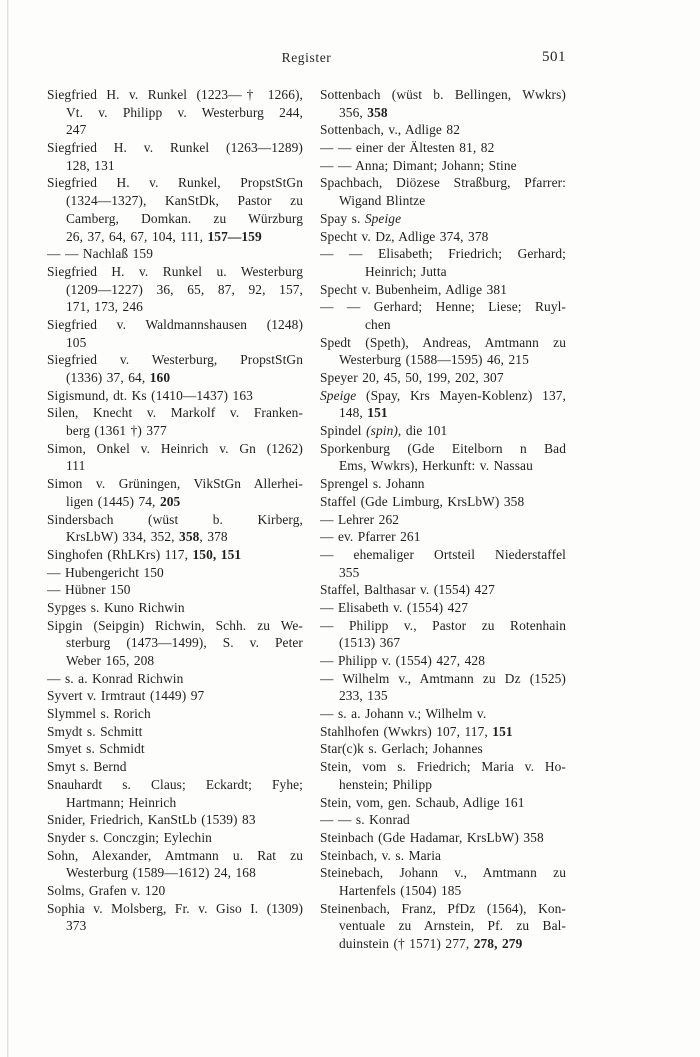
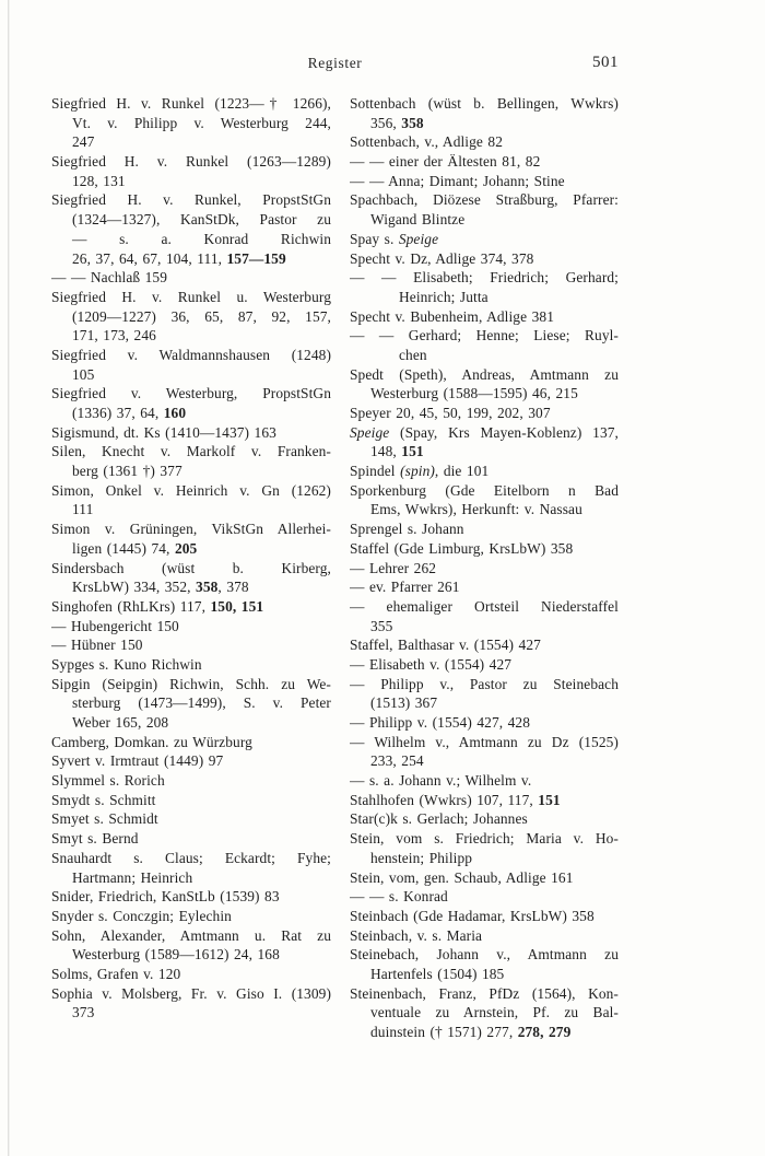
  Register
  501
  Siegfried H. v. Runkel (1223—† 1266),
  Vt. v. Philipp v. Westerburg 244,
  247
  Siegfried H. v. Runkel (1263—1289)
  128, 131
  Siegfried H. v. Runkel, PropstStGn
  (1324—1327), KanStDk, Pastor zu
- Camberg, Domkan. zu Würzburg
+ — s. a. Konrad Richwin
  26, 37, 64, 67, 104, 111, 157—159
  — — Nachlaß 159
  Siegfried H. v. Runkel u. Westerburg
  (1209—1227) 36, 65, 87, 92, 157,
  171, 173, 246
  Siegfried v. Waldmannshausen (1248)
  105
  Siegfried v. Westerburg, PropstStGn
  (1336) 37, 64, 160
  Sigismund, dt. Ks (1410—1437) 163
  Silen, Knecht v. Markolf v. Franken-
  berg (1361 †) 377
  Simon, Onkel v. Heinrich v. Gn (1262)
  111
  Simon v. Grüningen, VikStGn Allerhei-
  ligen (1445) 74, 205
  Sindersbach (wüst b. Kirberg,
  KrsLbW) 334, 352, 358, 378
  Singhofen (RhLKrs) 117, 150, 151
  — Hubengericht 150
  — Hübner 150
  Sypges s. Kuno Richwin
  Sipgin (Seipgin) Richwin, Schh. zu We-
  sterburg (1473—1499), S. v. Peter
  Weber 165, 208
- — s. a. Konrad Richwin
+ Camberg, Domkan. zu Würzburg
  Syvert v. Irmtraut (1449) 97
  Slymmel s. Rorich
  Smydt s. Schmitt
  Smyet s. Schmidt
  Smyt s. Bernd
  Snauhardt s. Claus; Eckardt; Fyhe;
  Hartmann; Heinrich
  Snider, Friedrich, KanStLb (1539) 83
  Snyder s. Conczgin; Eylechin
  Sohn, Alexander, Amtmann u. Rat zu
  Westerburg (1589—1612) 24, 168
  Solms, Grafen v. 120
  Sophia v. Molsberg, Fr. v. Giso I. (1309)
  373
  Sottenbach (wüst b. Bellingen, Wwkrs)
  356, 358
  Sottenbach, v., Adlige 82
  — — einer der Ältesten 81, 82
  — — Anna; Dimant; Johann; Stine
  Spachbach, Diözese Straßburg, Pfarrer:
  Wigand Blintze
  Spay s. Speige
  Specht v. Dz, Adlige 374, 378
  — — Elisabeth; Friedrich; Gerhard;
  Heinrich; Jutta
  Specht v. Bubenheim, Adlige 381
  — — Gerhard; Henne; Liese; Ruyl-
  chen
  Spedt (Speth), Andreas, Amtmann zu
  Westerburg (1588—1595) 46, 215
  Speyer 20, 45, 50, 199, 202, 307
  Speige (Spay, Krs Mayen-Koblenz) 137,
  148, 151
  Spindel (spin), die 101
  Sporkenburg (Gde Eitelborn n Bad
  Ems, Wwkrs), Herkunft: v. Nassau
  Sprengel s. Johann
  Staffel (Gde Limburg, KrsLbW) 358
  — Lehrer 262
  — ev. Pfarrer 261
  — ehemaliger Ortsteil Niederstaffel
  355
  Staffel, Balthasar v. (1554) 427
  — Elisabeth v. (1554) 427
- — Philipp v., Pastor zu Rotenhain
+ — Philipp v., Pastor zu Steinebach
  (1513) 367
  — Philipp v. (1554) 427, 428
  — Wilhelm v., Amtmann zu Dz (1525)
- 233, 135
+ 233, 254
  — s. a. Johann v.; Wilhelm v.
  Stahlhofen (Wwkrs) 107, 117, 151
  Star(c)k s. Gerlach; Johannes
  Stein, vom s. Friedrich; Maria v. Ho-
  henstein; Philipp
  Stein, vom, gen. Schaub, Adlige 161
  — — s. Konrad
  Steinbach (Gde Hadamar, KrsLbW) 358
  Steinbach, v. s. Maria
  Steinebach, Johann v., Amtmann zu
  Hartenfels (1504) 185
  Steinenbach, Franz, PfDz (1564), Kon-
  ventuale zu Arnstein, Pf. zu Bal-
  duinstein († 1571) 277, 278, 279
